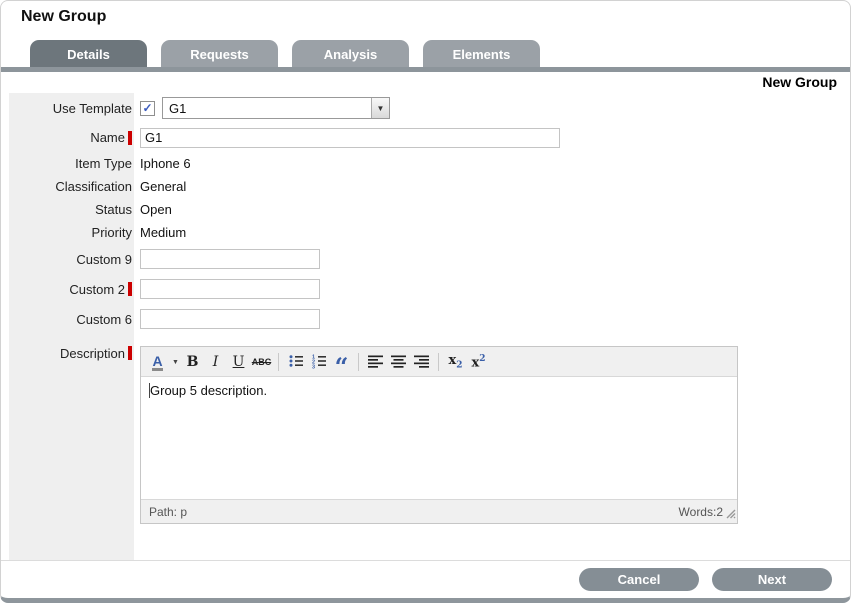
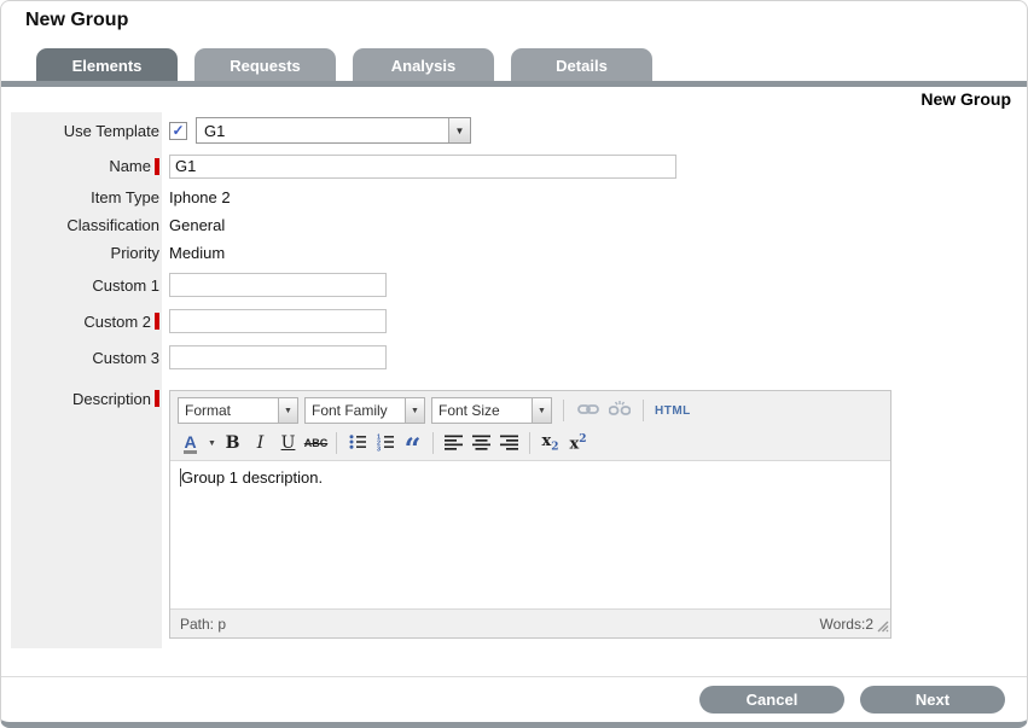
  New Group
- Details
+ Elements
  Requests
  Analysis
- Elements
+ Details
  New Group
  Use Template
  ✓
  G1
  ▼
  Name
  G1
  Item Type
- Iphone 6
+ Iphone 2
  Classification
  General
- Status
- Open
  Priority
  Medium
- Custom 9
+ Custom 1
  Custom 2
- Custom 6
+ Custom 3
  Description
+ Format
+ Font Family
+ Font Size
+ HTML
  A
  B
  I
  U
  ABC
  “
  x2
  x2
- Group 5 description.
+ Group 1 description.
  Path: p
  Words:2
  Cancel
  Next
